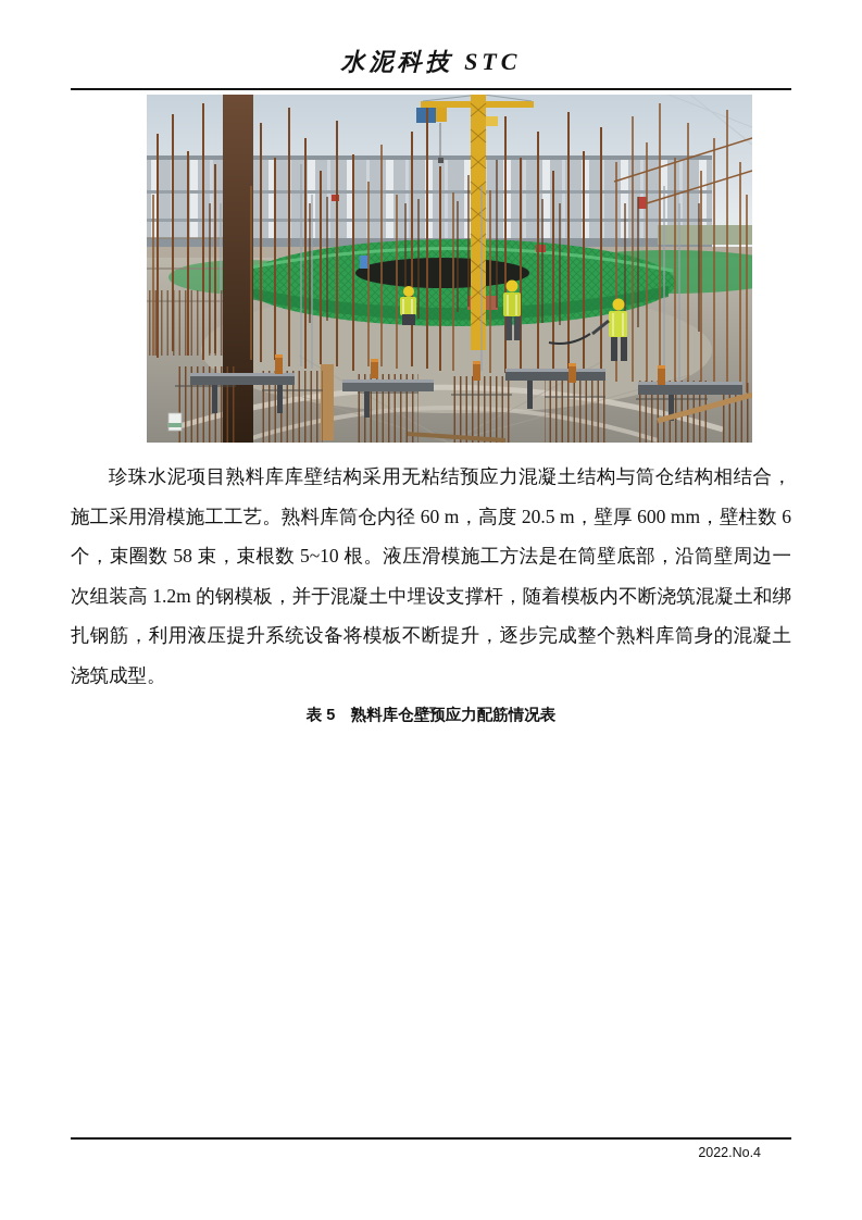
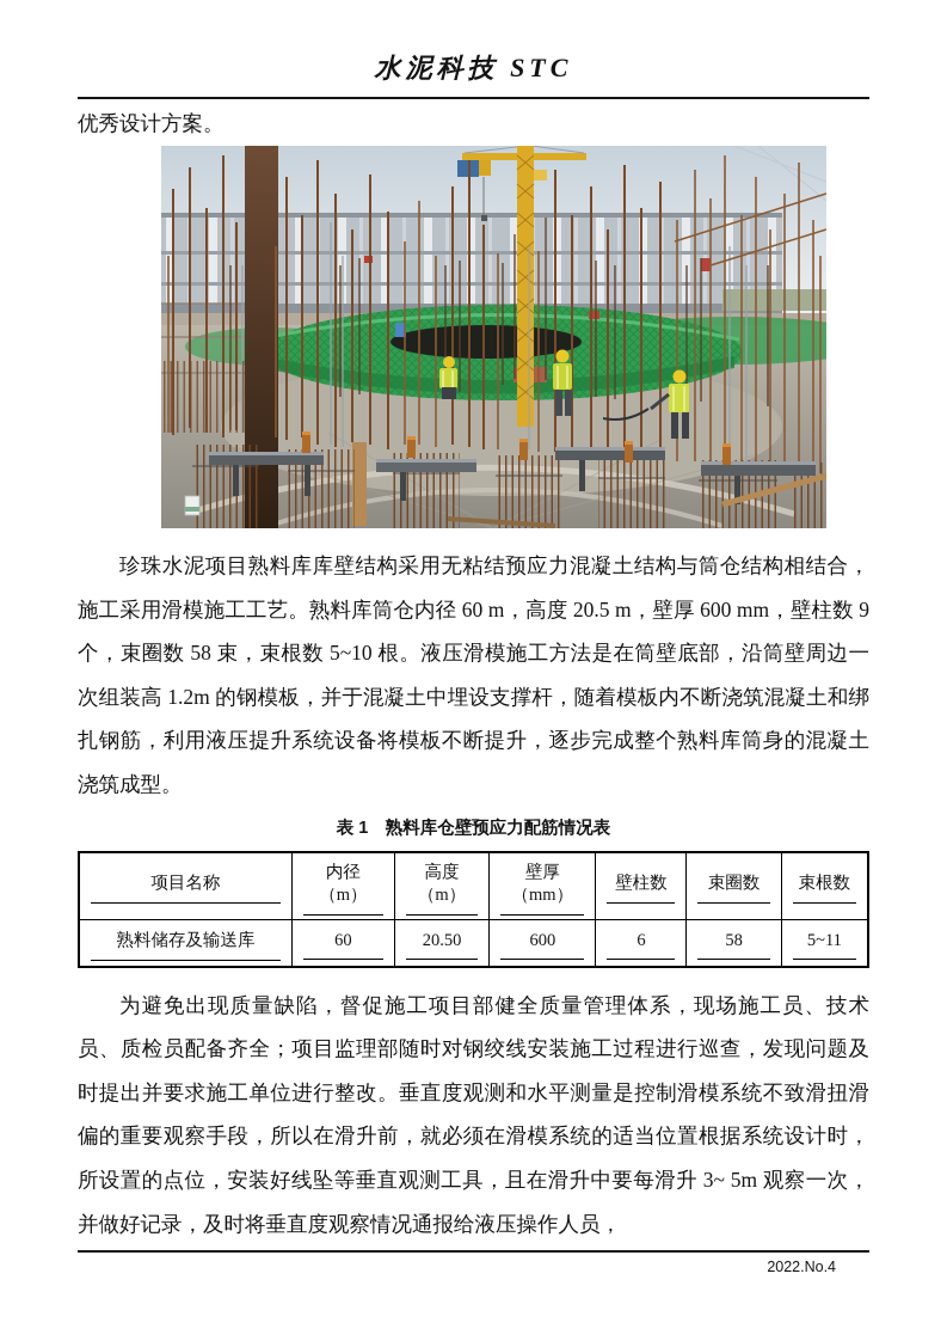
  水泥科技 STC
+ 优秀设计方案。
- 珍珠水泥项目熟料库库壁结构采用无粘结预应力混凝土结构与筒仓结构相结合，施工采用滑模施工工艺。熟料库筒仓内径 60 m，高度 20.5 m，壁厚 600 mm，壁柱数 6 个，束圈数 58 束，束根数 5~10 根。液压滑模施工方法是在筒壁底部，沿筒壁周边一次组装高 1.2m 的钢模板，并于混凝土中埋设支撑杆，随着模板内不断浇筑混凝土和绑扎钢筋，利用液压提升系统设备将模板不断提升，逐步完成整个熟料库筒身的混凝土浇筑成型。
+ 珍珠水泥项目熟料库库壁结构采用无粘结预应力混凝土结构与筒仓结构相结合，施工采用滑模施工工艺。熟料库筒仓内径 60 m，高度 20.5 m，壁厚 600 mm，壁柱数 9 个，束圈数 58 束，束根数 5~10 根。液压滑模施工方法是在筒壁底部，沿筒壁周边一次组装高 1.2m 的钢模板，并于混凝土中埋设支撑杆，随着模板内不断浇筑混凝土和绑扎钢筋，利用液压提升系统设备将模板不断提升，逐步完成整个熟料库筒身的混凝土浇筑成型。
- 表 5 熟料库仓壁预应力配筋情况表
+ 表 1 熟料库仓壁预应力配筋情况表
+ 项目名称	内径（m）	高度（m）	壁厚（mm）	壁柱数	束圈数	束根数
+ 熟料储存及输送库	60	20.50	600	6	58	5~11
+ 为避免出现质量缺陷，督促施工项目部健全质量管理体系，现场施工员、技术员、质检员配备齐全；项目监理部随时对钢绞线安装施工过程进行巡查，发现问题及时提出并要求施工单位进行整改。垂直度观测和水平测量是控制滑模系统不致滑扭滑偏的重要观察手段，所以在滑升前，就必须在滑模系统的适当位置根据系统设计时，所设置的点位，安装好线坠等垂直观测工具，且在滑升中要每滑升 3~ 5m 观察一次，并做好记录，及时将垂直度观察情况通报给液压操作人员，
  2022.No.4
